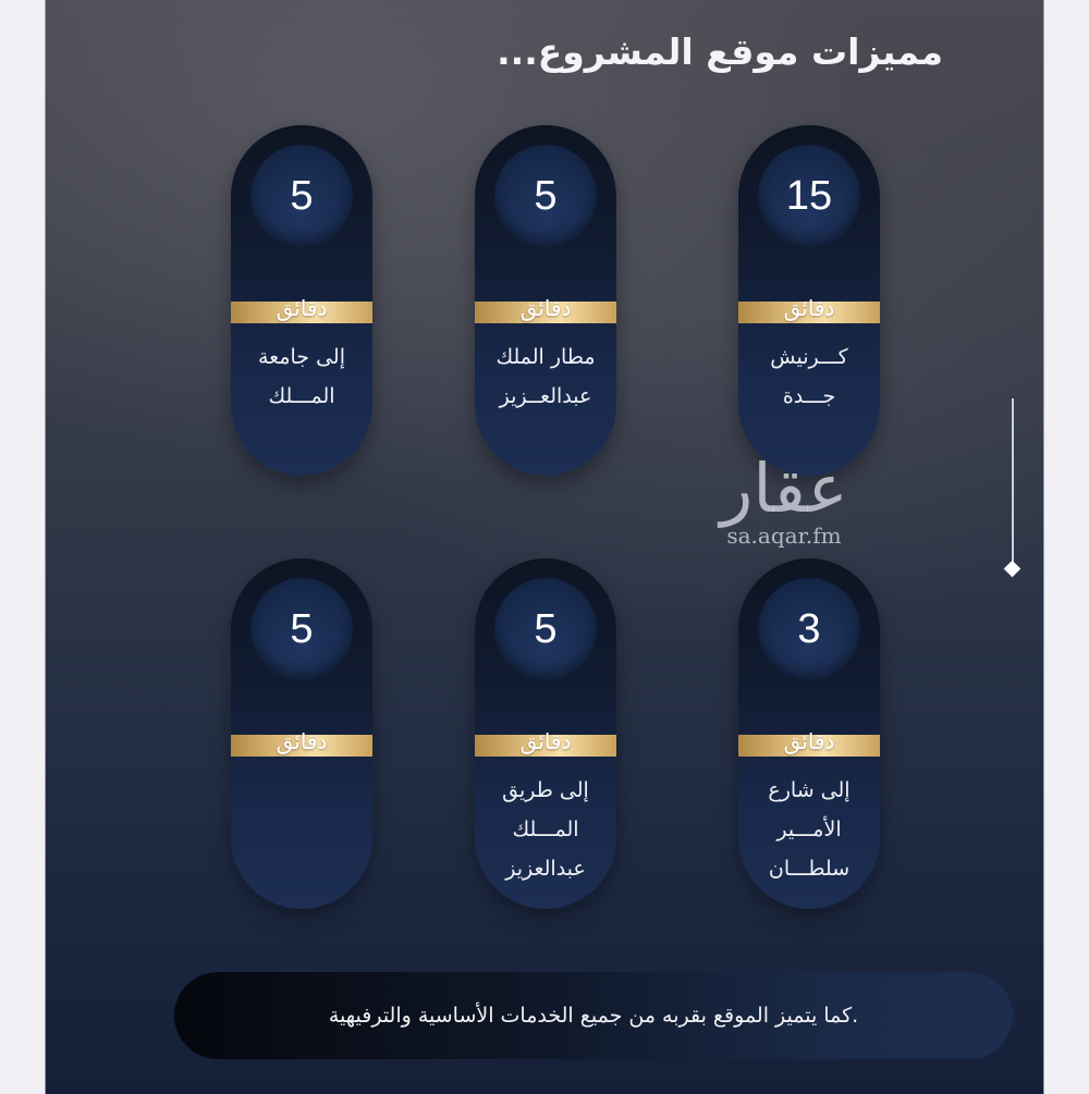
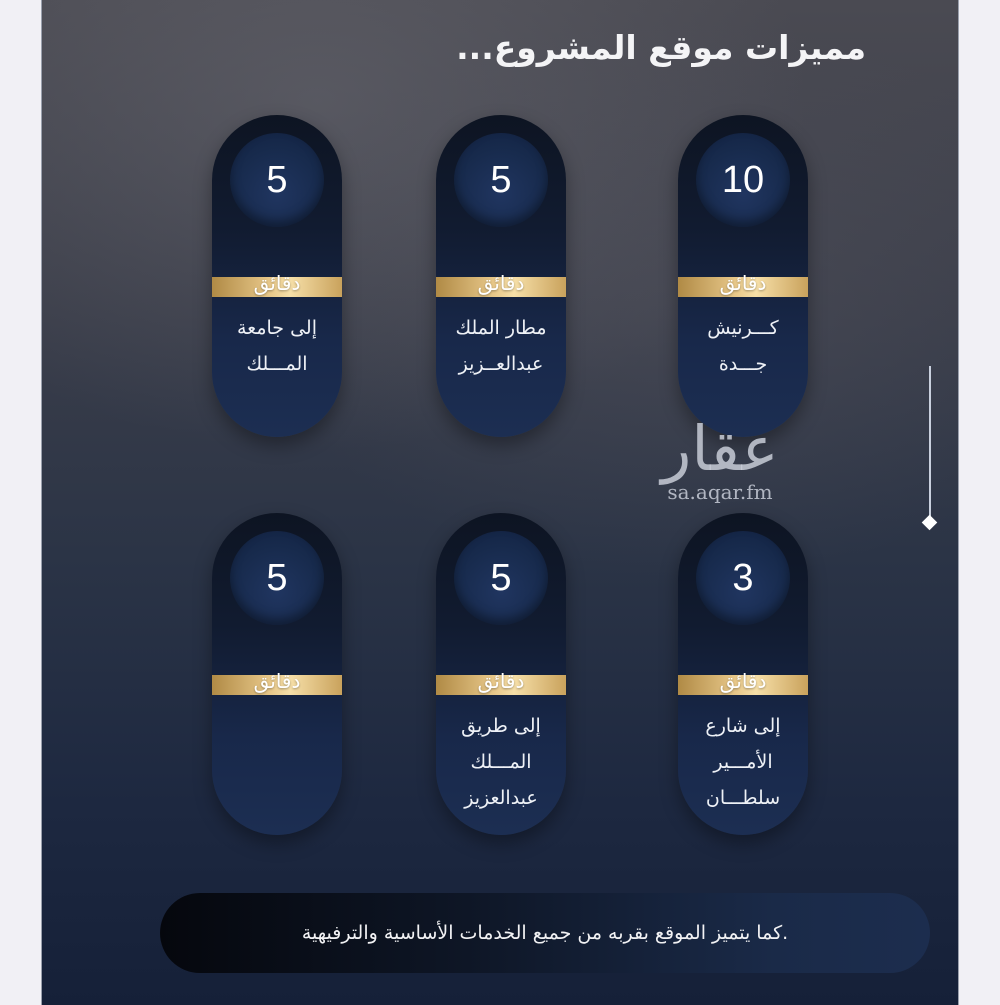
  مميزات موقع المشروع...
- 15
+ 10
  دقائق
  كـــرنيش
  جـــدة
  5
  دقائق
  مطار الملك
  عبدالعــزيز
  5
  دقائق
  إلى جامعة
  المـــلك
  3
  دقائق
  إلى شارع
  الأمـــير
  سلطـــان
  5
  دقائق
  إلى طريق
  المـــلك
  عبدالعزيز
  5
  دقائق
  عقار
  sa.aqar.fm
  .كما يتميز الموقع بقربه من جميع الخدمات الأساسية والترفيهية
